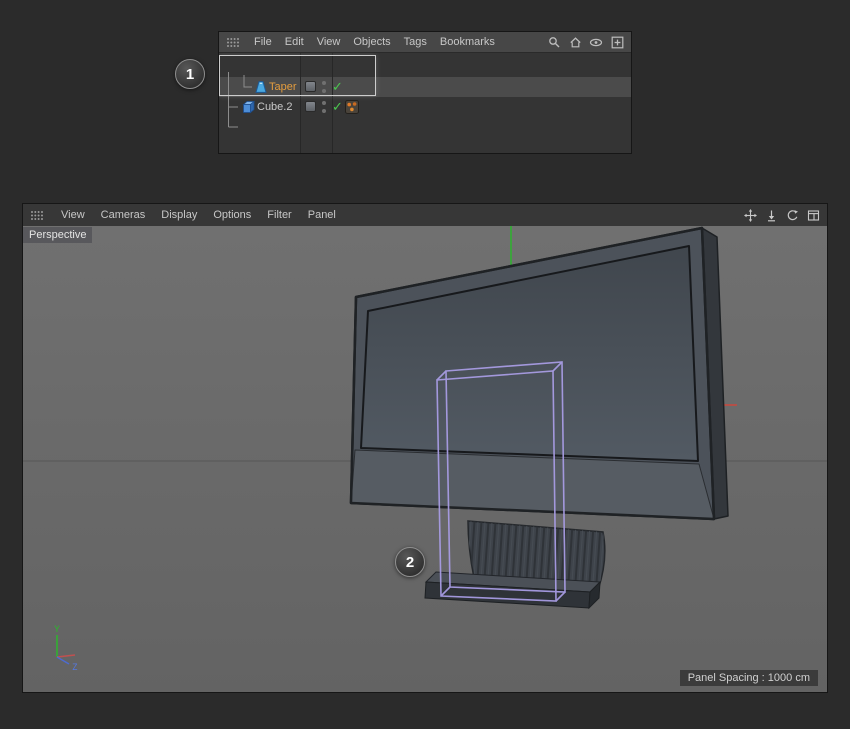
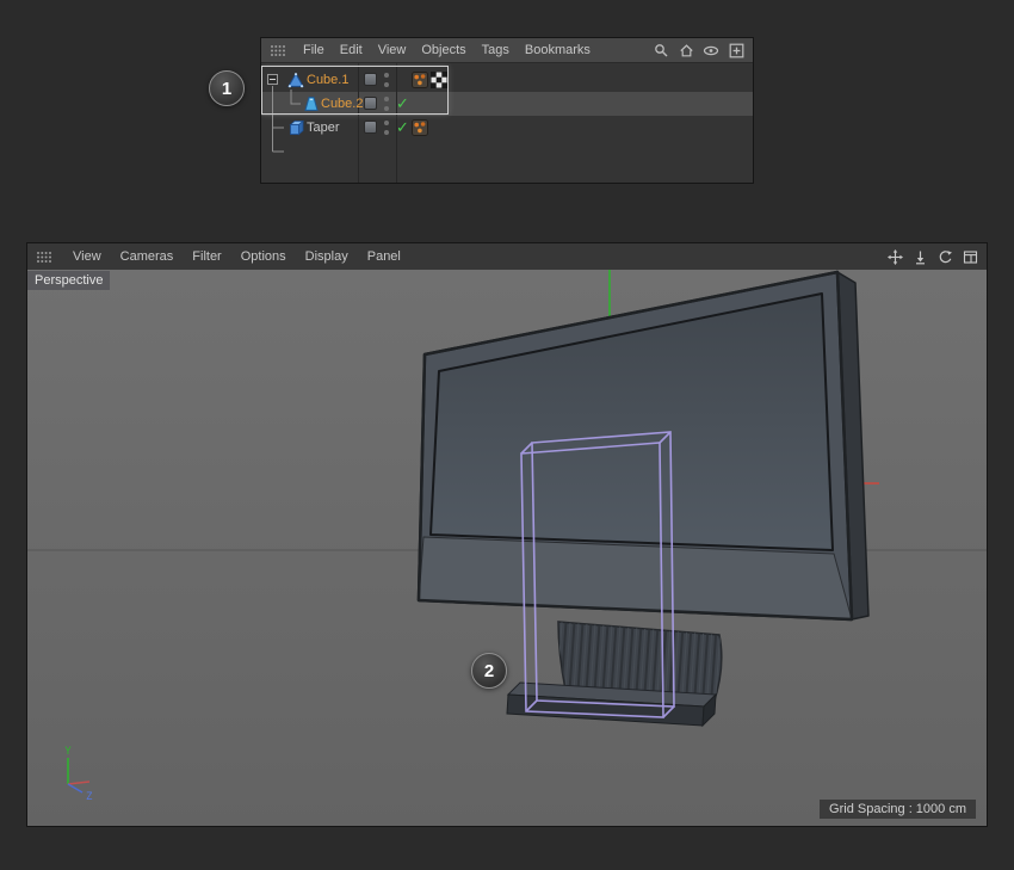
  File
  Edit
  View
  Objects
  Tags
  Bookmarks
+ Cube.1
- Taper
+ Cube.2
  ✓
- Cube.2
+ Taper
  ✓
  View
  Cameras
- Display
+ Filter
  Options
- Filter
+ Display
  Panel
  Y
  Z
  Perspective
- Panel Spacing : 1000 cm
+ Grid Spacing : 1000 cm
  1
  2
